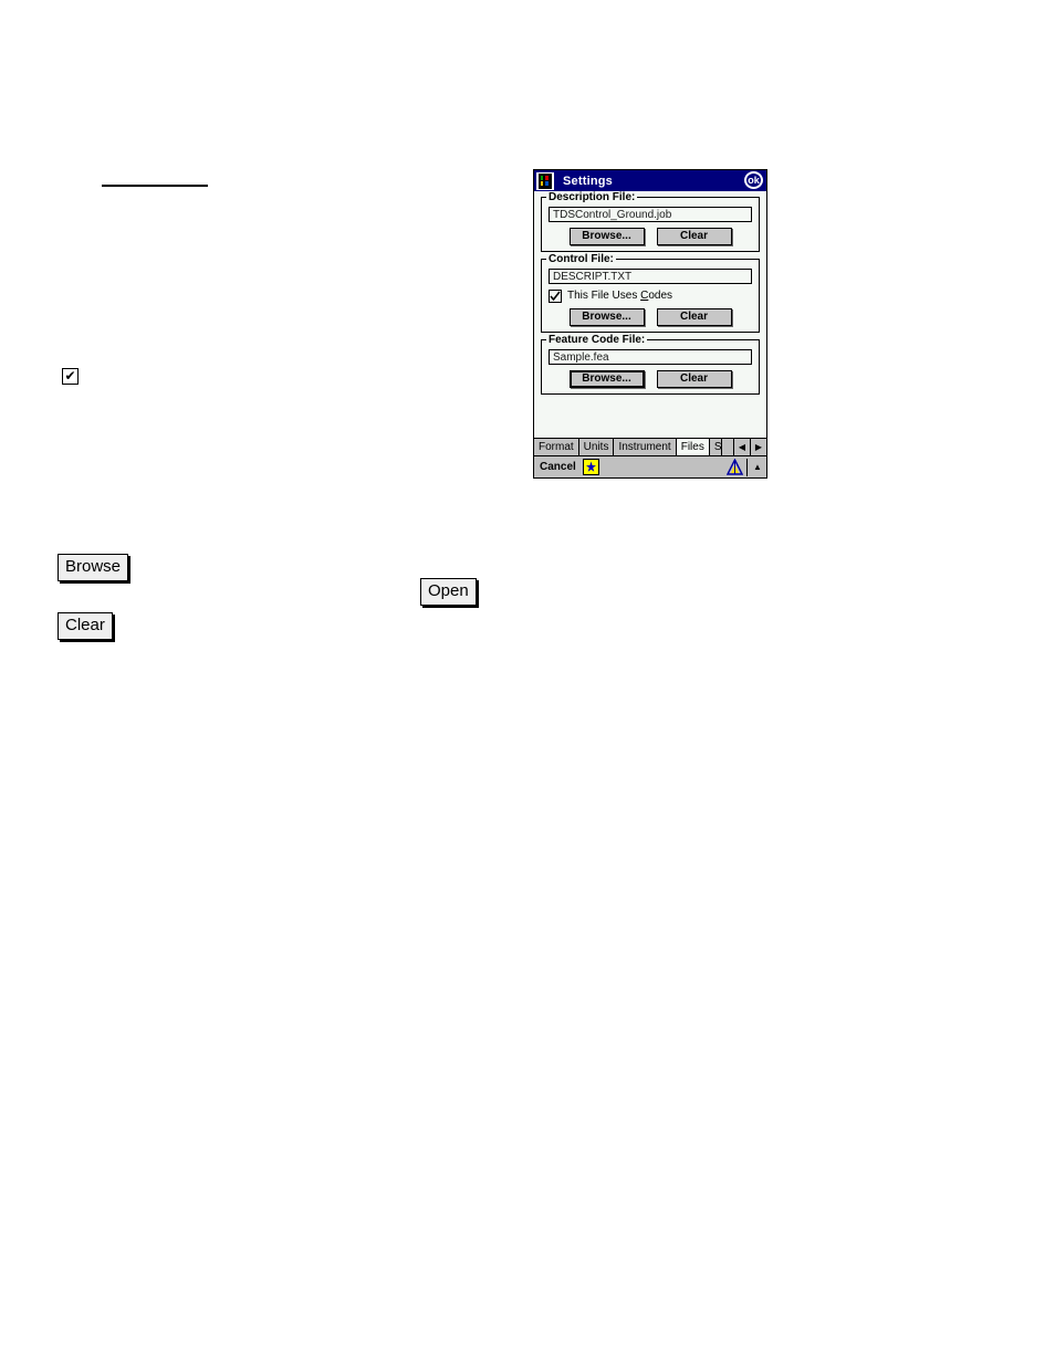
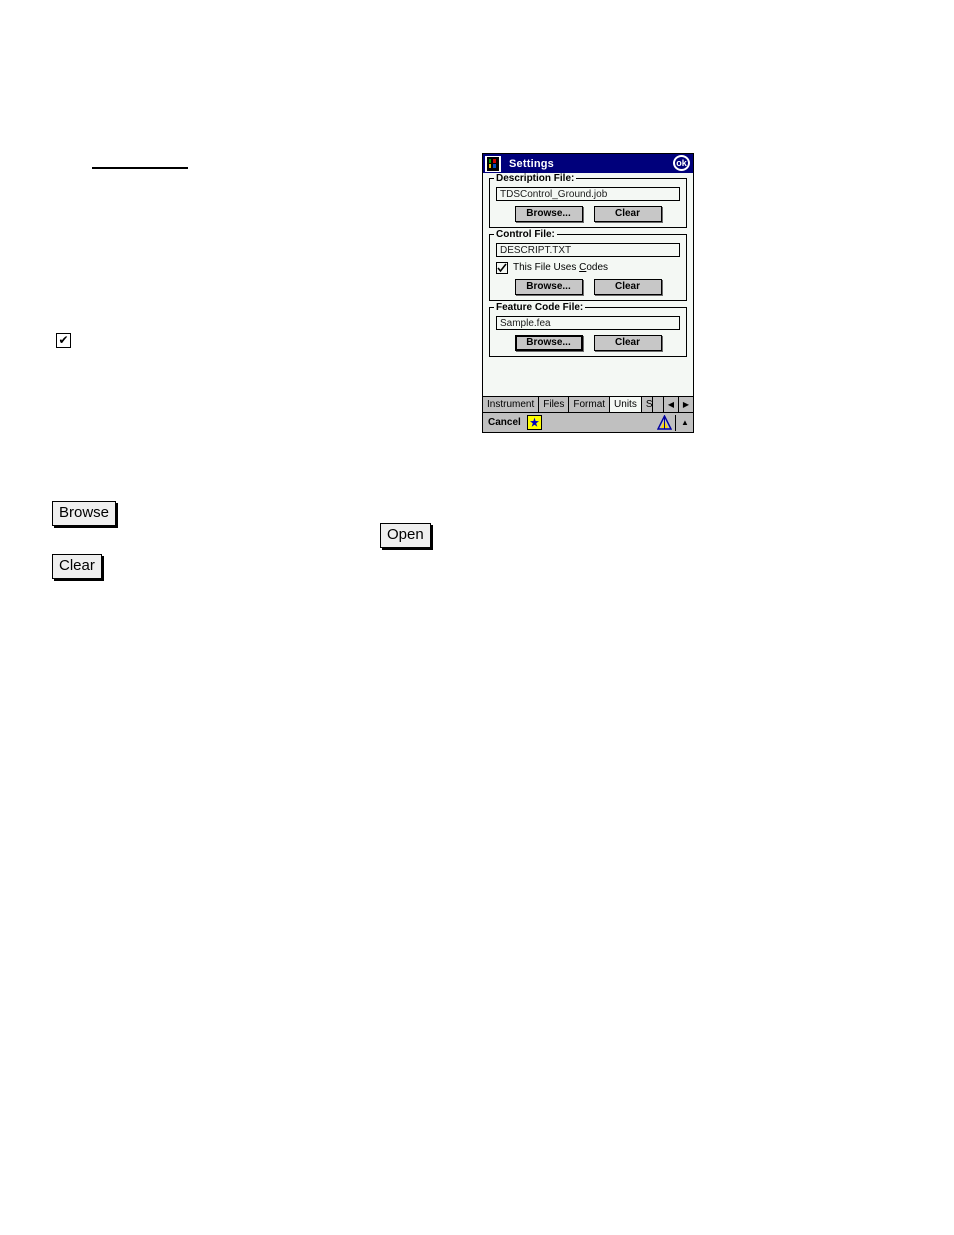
  ✔
  Browse
  Clear
  Open
  Settings
  ok
  Description File:
  TDSControl_Ground.job
  Browse...
  Clear
  Control File:
  DESCRIPT.TXT
  This File Uses Codes
  Browse...
  Clear
  Feature Code File:
  Sample.fea
  Browse...
  Clear
- Format
+ Instrument
- Units
+ Files
- Instrument
+ Format
- Files
+ Units
  S
  ◀
  ▶
  Cancel
  ▲
